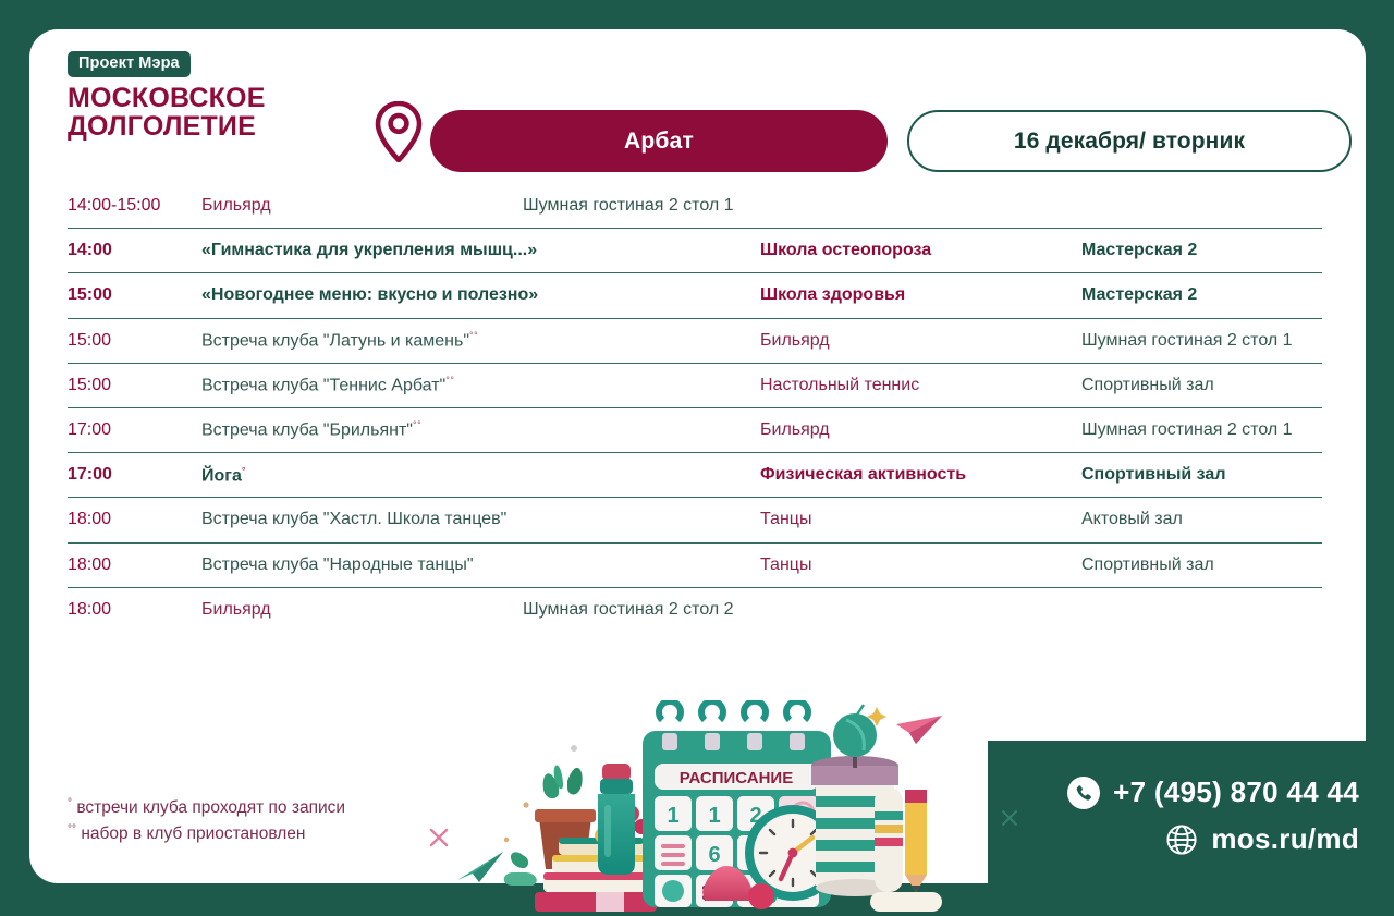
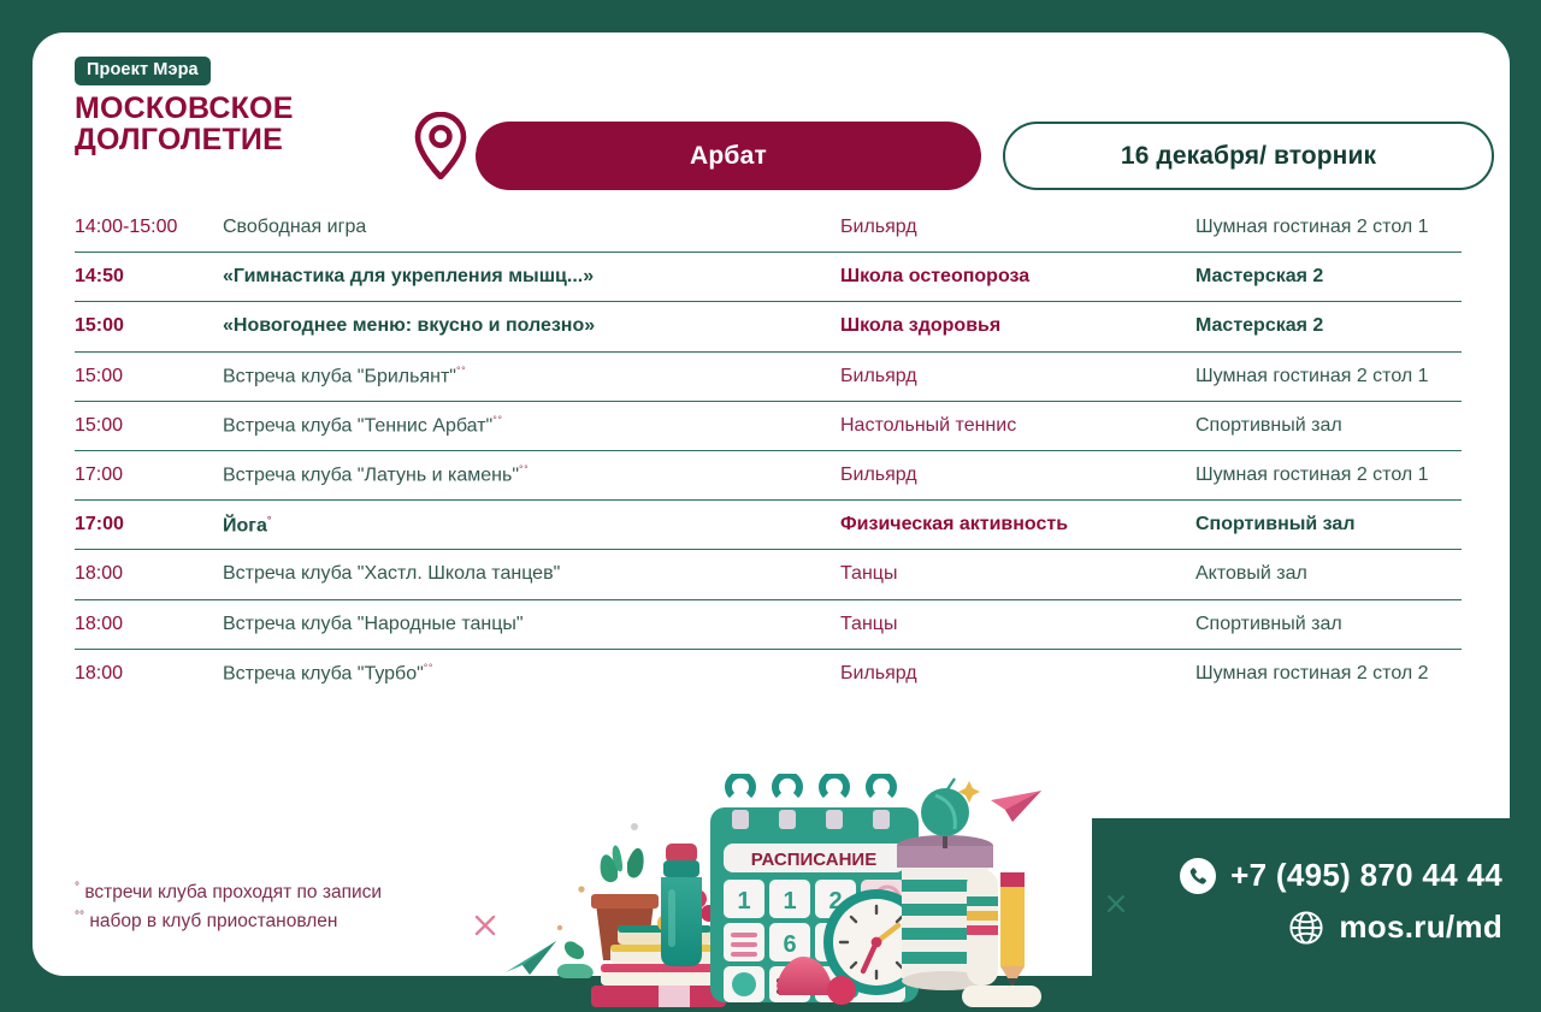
  Проект Мэра
  МОСКОВСКОЕ
  ДОЛГОЛЕТИЕ
  Арбат
  16 декабря/ вторник
  14:00-15:00
+ Свободная игра
  Бильярд
  Шумная гостиная 2 стол 1
- 14:00
+ 14:50
  «Гимнастика для укрепления мышц...»
  Школа остеопороза
  Мастерская 2
  15:00
  «Новогоднее меню: вкусно и полезно»
  Школа здоровья
  Мастерская 2
  15:00
- Встреча клуба "Латунь и камень"°°
+ Встреча клуба "Брильянт"°°
  Бильярд
  Шумная гостиная 2 стол 1
  15:00
  Встреча клуба "Теннис Арбат"°°
  Настольный теннис
  Спортивный зал
  17:00
- Встреча клуба "Брильянт"°°
+ Встреча клуба "Латунь и камень"°°
  Бильярд
  Шумная гостиная 2 стол 1
  17:00
  Йога°
  Физическая активность
  Спортивный зал
  18:00
  Встреча клуба "Хастл. Школа танцев"
  Танцы
  Актовый зал
  18:00
  Встреча клуба "Народные танцы"
  Танцы
  Спортивный зал
  18:00
+ Встреча клуба "Турбо"°°
  Бильярд
  Шумная гостиная 2 стол 2
  ° встречи клуба проходят по записи
  °° набор в клуб приостановлен
  +7 (495) 870 44 44
  mos.ru/md
  РАСПИСАНИЕ
  1
  1
  2
  6
